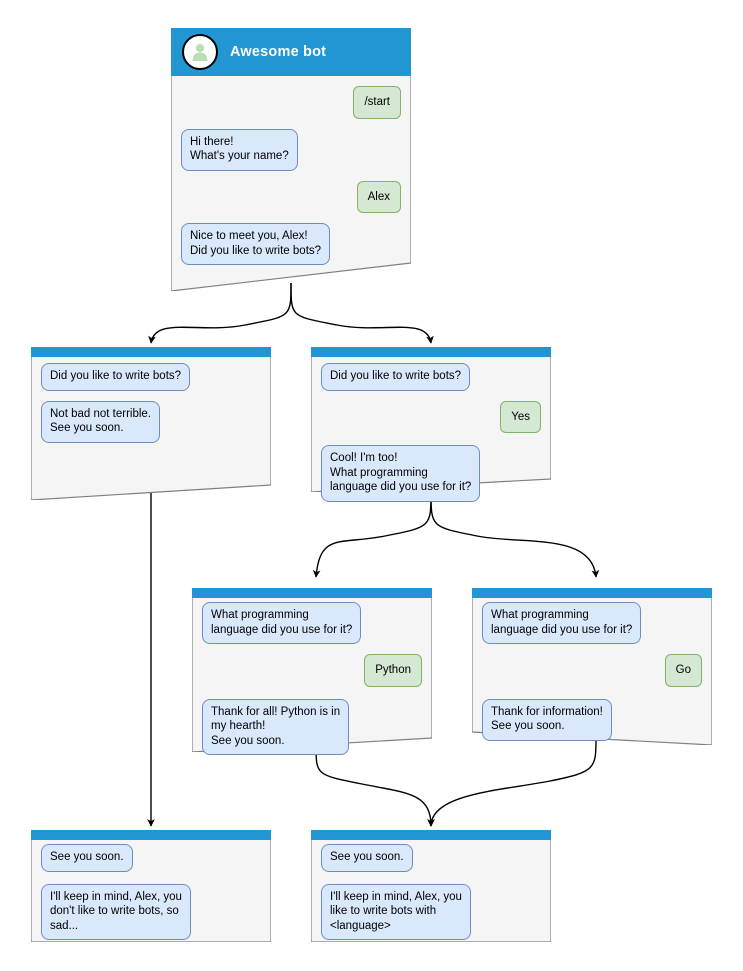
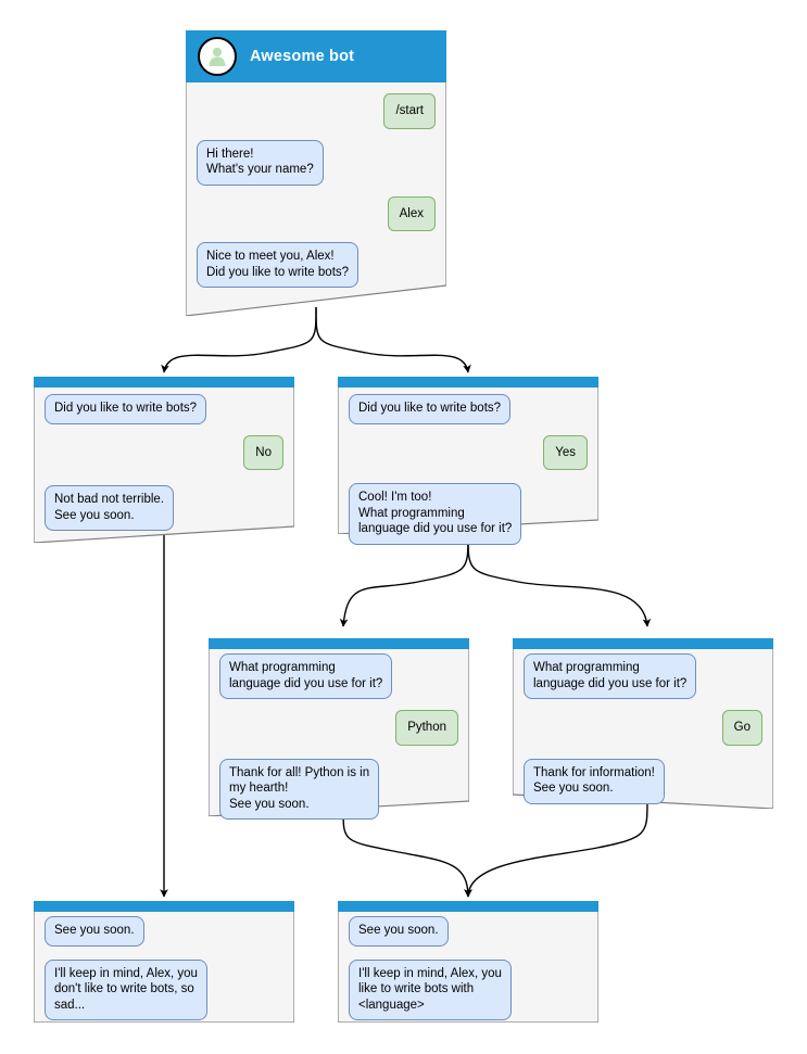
  Awesome bot
  /start
  Hi there!
  What's your name?
  Alex
  Nice to meet you, Alex!
  Did you like to write bots?
  Did you like to write bots?
+ No
  Not bad not terrible.
  See you soon.
  Did you like to write bots?
  Yes
  Cool! I'm too!
  What programming
  language did you use for it?
  What programming
  language did you use for it?
  Python
  Thank for all! Python is in
  my hearth!
  See you soon.
  What programming
  language did you use for it?
  Go
  Thank for information!
  See you soon.
  See you soon.
  I'll keep in mind, Alex, you
  don't like to write bots, so
  sad...
  See you soon.
  I'll keep in mind, Alex, you
  like to write bots with
  <language>
